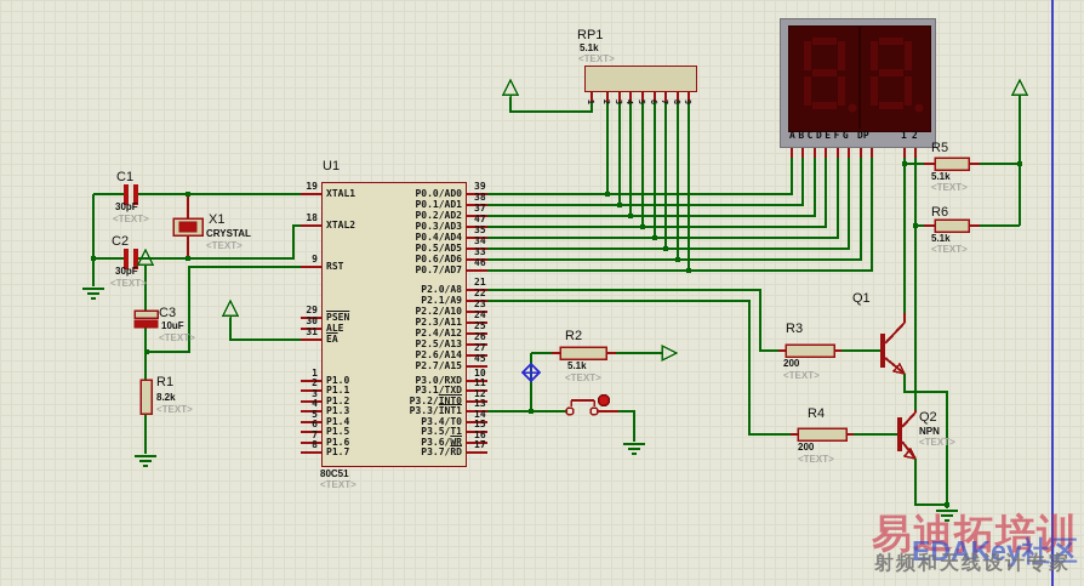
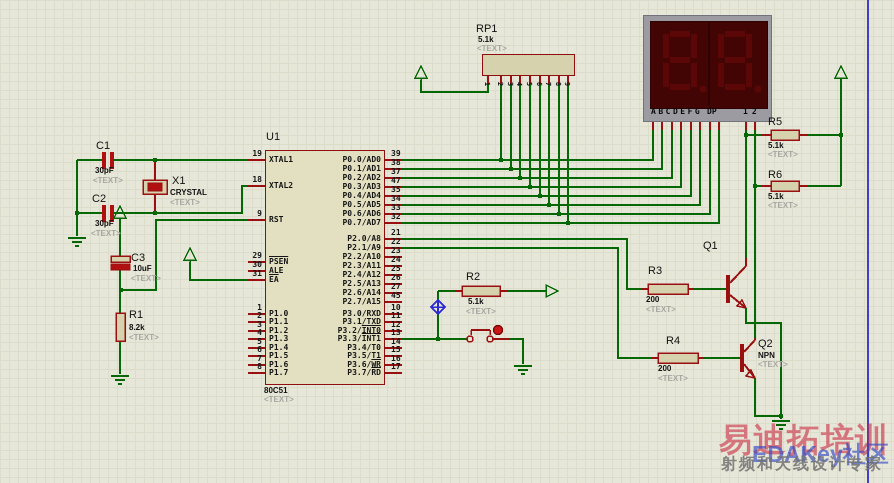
  U1
  80C51
  <TEXT>
  RP1
  5.1k
  <TEXT>
  ABCDEFG
  DP
  12
  C1
  30pF
  <TEXT>
  C2
  30pF
  <TEXT>
  X1
  CRYSTAL
  <TEXT>
  C3
  10uF
  <TEXT>
  R1
  8.2k
  <TEXT>
  R2
  5.1k
  <TEXT>
  R3
  200
  <TEXT>
  R4
  200
  <TEXT>
  R5
  5.1k
  <TEXT>
  R6
  5.1k
  <TEXT>
  Q1
  Q2
  NPN
  <TEXT>
  易迪拓培训
  EDAKey社区
  射频和天线设计专家
  19
  XTAL1
  18
  XTAL2
  9
  RST
  29
  PSEN
  30
  ALE
  31
  EA
  1
  P1.0
  2
  P1.1
  3
  P1.2
  4
  P1.3
  5
  P1.4
  6
  P1.5
  7
  P1.6
  8
  P1.7
  39
  P0.0/AD0
  38
  P0.1/AD1
  37
  P0.2/AD2
  47
  P0.3/AD3
  35
  P0.4/AD4
  34
  P0.5/AD5
  33
  P0.6/AD6
- 46
+ 32
  P0.7/AD7
  21
  P2.0/A8
  22
  P2.1/A9
  23
  P2.2/A10
  24
  P2.3/A11
  25
  P2.4/A12
  26
  P2.5/A13
  27
  P2.6/A14
  45
  P2.7/A15
  10
  P3.0/RXD
  11
  P3.1/TXD
  12
  P3.2/INT0
  13
  P3.3/INT1
  14
  P3.4/T0
  15
  P3.5/T1
  16
  P3.6/WR
  17
  P3.7/RD
